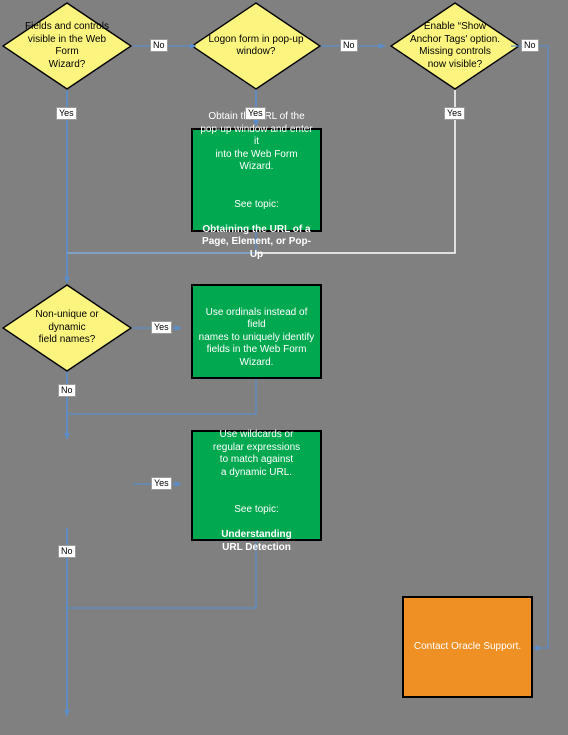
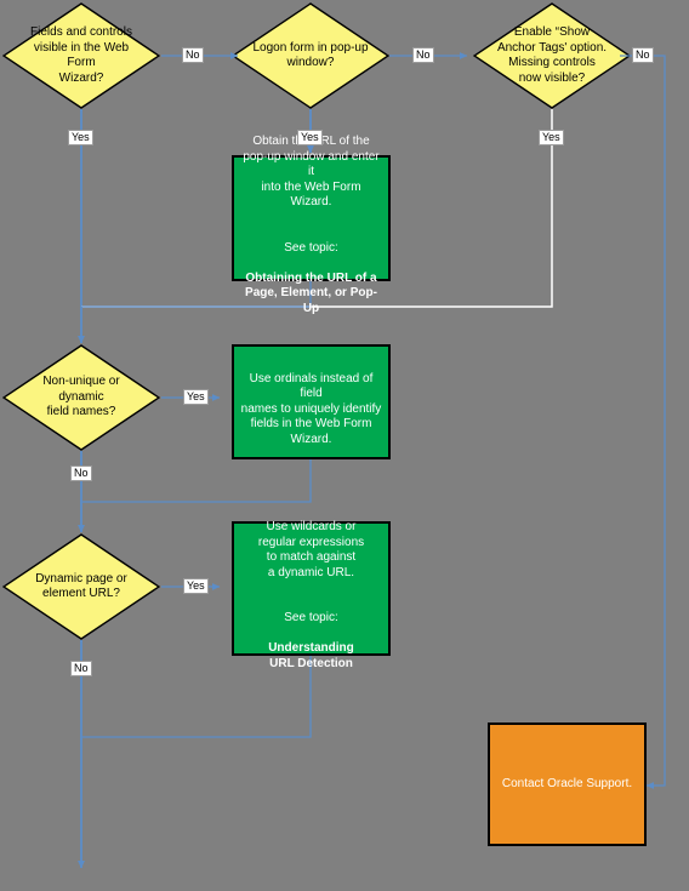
  Fields and controls
  visible in the Web Form
  Wizard?
  Logon form in pop-up
  window?
  Enable “Show
  Anchor Tags' option.
  Missing controls
  now visible?
  Non-unique or dynamic
  field names?
+ Dynamic page or
+ element URL?
  Obtain tRL of the
  pop-up window and enter it
  into the Web Form Wizard.
  See topic:
  Obtaining the URL of a
  Page, Element, or Pop-Up
  Use ordinals instead of field
  names to uniquely identify
  fields in the Web Form
  Wizard.
  Use wildcards or
  regular expressions
  to match against
  a dynamic URL.
  See topic:
  Understanding
  URL Detection
  Contact Oracle Support.
  No
  Yes
  No
  Yes
  No
  Yes
  Yes
  No
  Yes
  No
